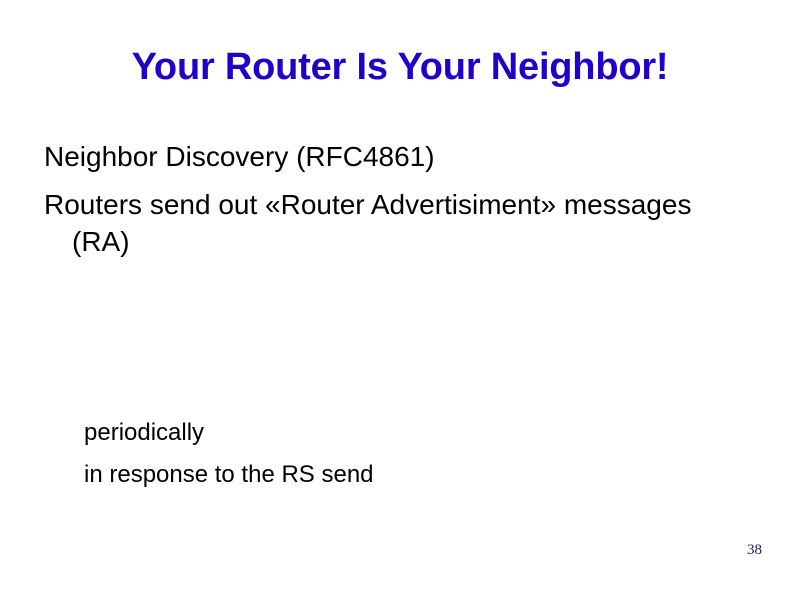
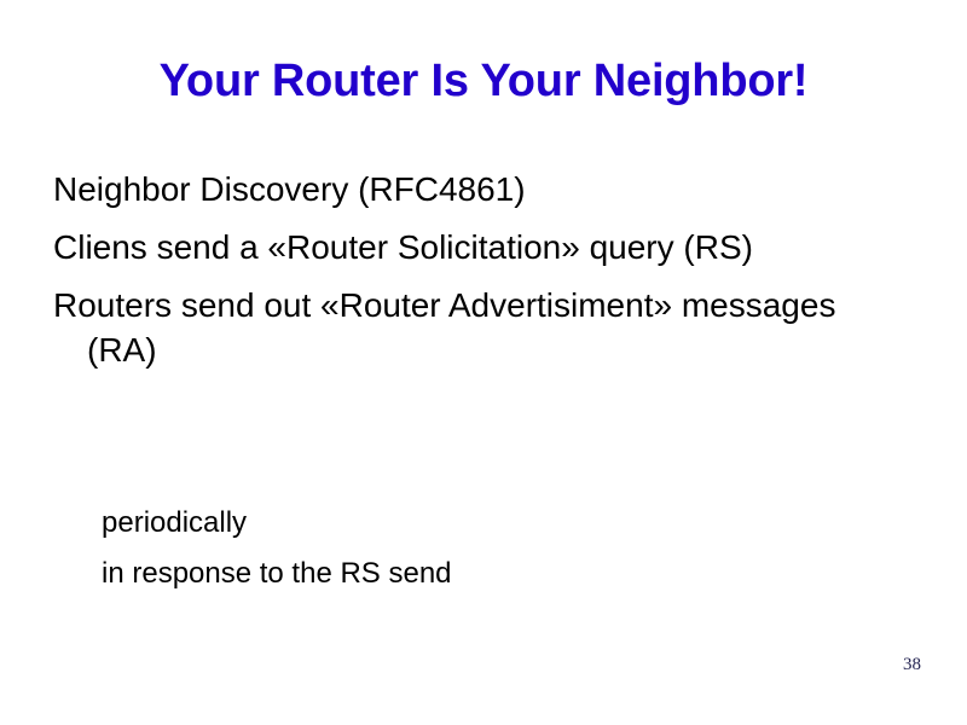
  Your Router Is Your Neighbor!
  Neighbor Discovery (RFC4861)
+ Cliens send a «Router Solicitation» query (RS)
  Routers send out «Router Advertisiment» messages (RA)
  periodically
  in response to the RS send
  38
